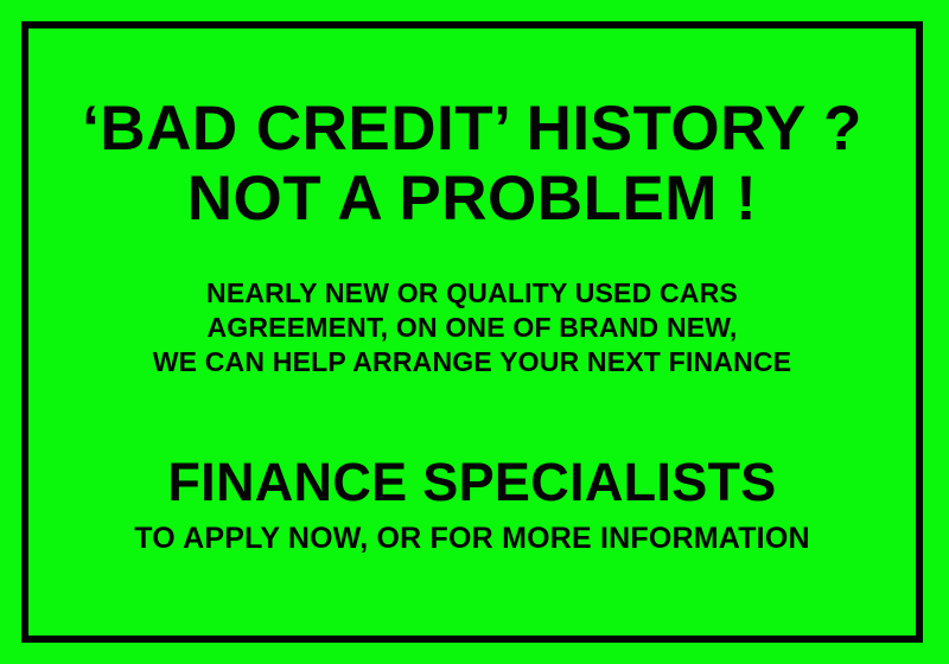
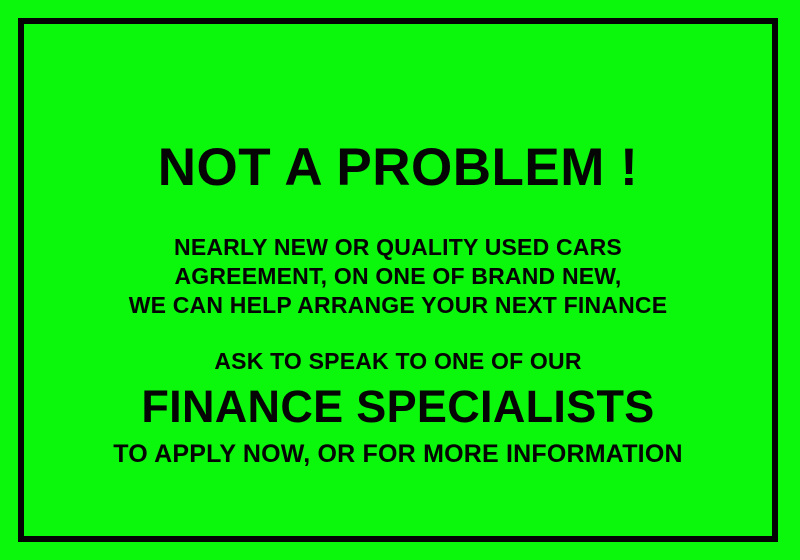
- ‘BAD CREDIT’ HISTORY ?
  NOT A PROBLEM !
  NEARLY NEW OR QUALITY USED CARS
  AGREEMENT, ON ONE OF BRAND NEW,
  WE CAN HELP ARRANGE YOUR NEXT FINANCE
+ ASK TO SPEAK TO ONE OF OUR
  FINANCE SPECIALISTS
  TO APPLY NOW, OR FOR MORE INFORMATION
